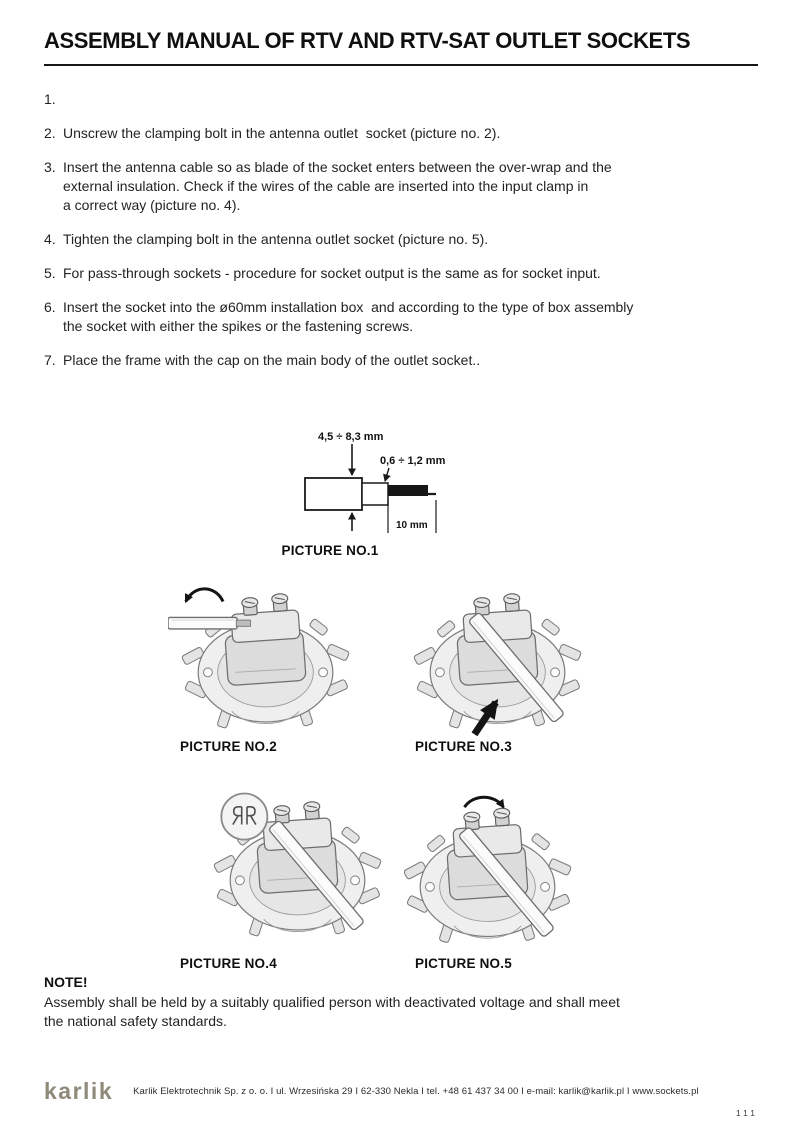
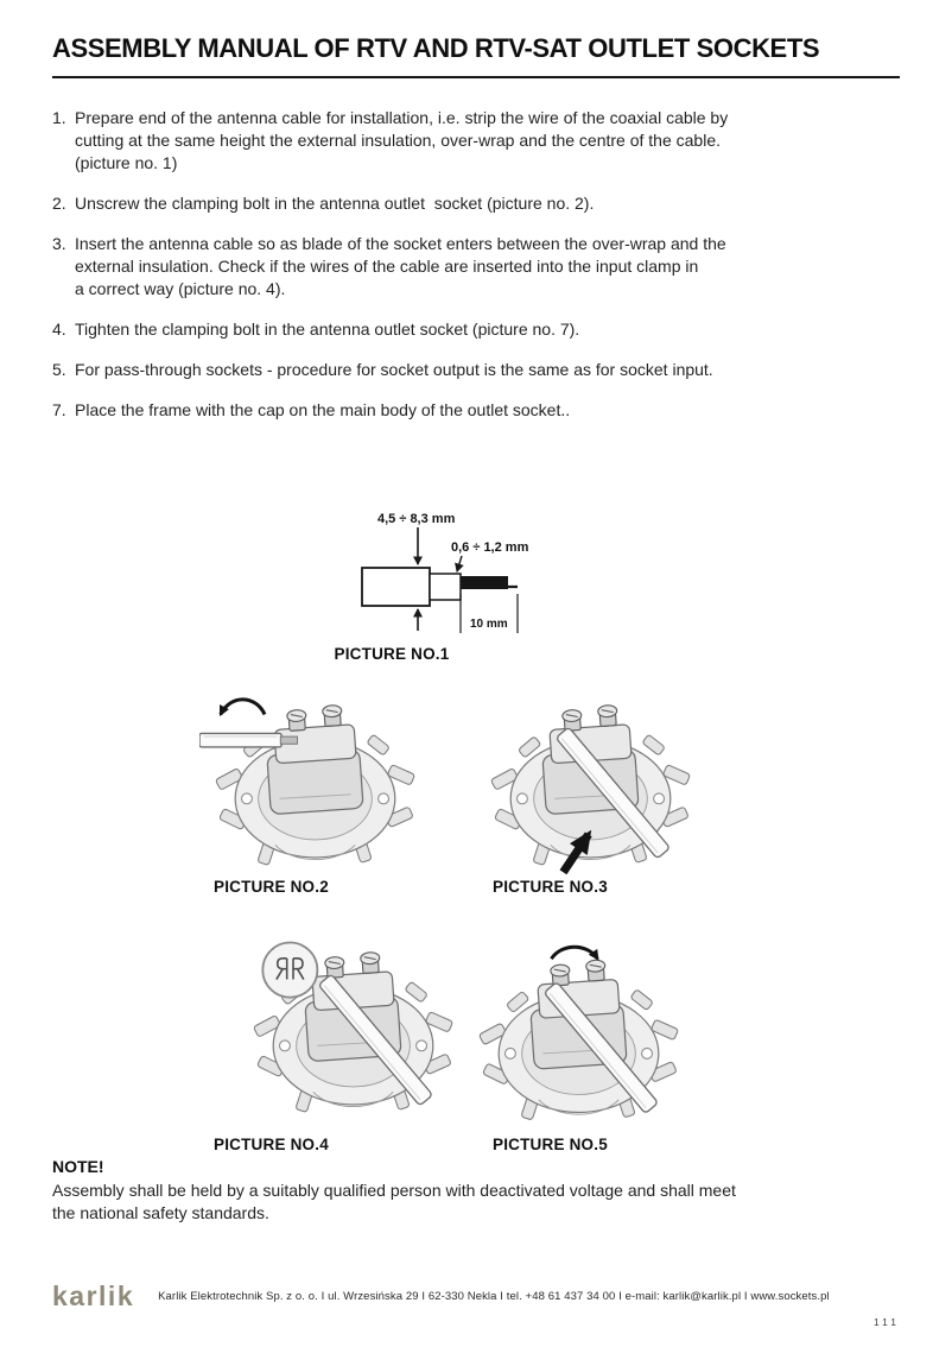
  ASSEMBLY MANUAL OF RTV AND RTV-SAT OUTLET SOCKETS
  1.
+ Prepare end of the antenna cable for installation, i.e. strip the wire of the coaxial cable by
+ cutting at the same height the external insulation, over-wrap and the centre of the cable.
+ (picture no. 1)
  2.
  Unscrew the clamping bolt in the antenna outlet socket (picture no. 2).
  3.
  Insert the antenna cable so as blade of the socket enters between the over-wrap and the
  external insulation. Check if the wires of the cable are inserted into the input clamp in
  a correct way (picture no. 4).
  4.
- Tighten the clamping bolt in the antenna outlet socket (picture no. 5).
+ Tighten the clamping bolt in the antenna outlet socket (picture no. 7).
  5.
  For pass-through sockets - procedure for socket output is the same as for socket input.
- 6.
- Insert the socket into the ø60mm installation box and according to the type of box assembly
- the socket with either the spikes or the fastening screws.
  7.
  Place the frame with the cap on the main body of the outlet socket..
  4,5 ÷ 8,3 mm
  0,6 ÷ 1,2 mm
  10 mm
  PICTURE NO.1
  PICTURE NO.2
  PICTURE NO.3
  PICTURE NO.4
  PICTURE NO.5
  NOTE!
  Assembly shall be held by a suitably qualified person with deactivated voltage and shall meet
  the national safety standards.
  karlik
  Karlik Elektrotechnik Sp. z o. o. I ul. Wrzesińska 29 I 62-330 Nekla I tel. +48 61 437 34 00 I e-mail: karlik@karlik.pl I www.sockets.pl
  111
